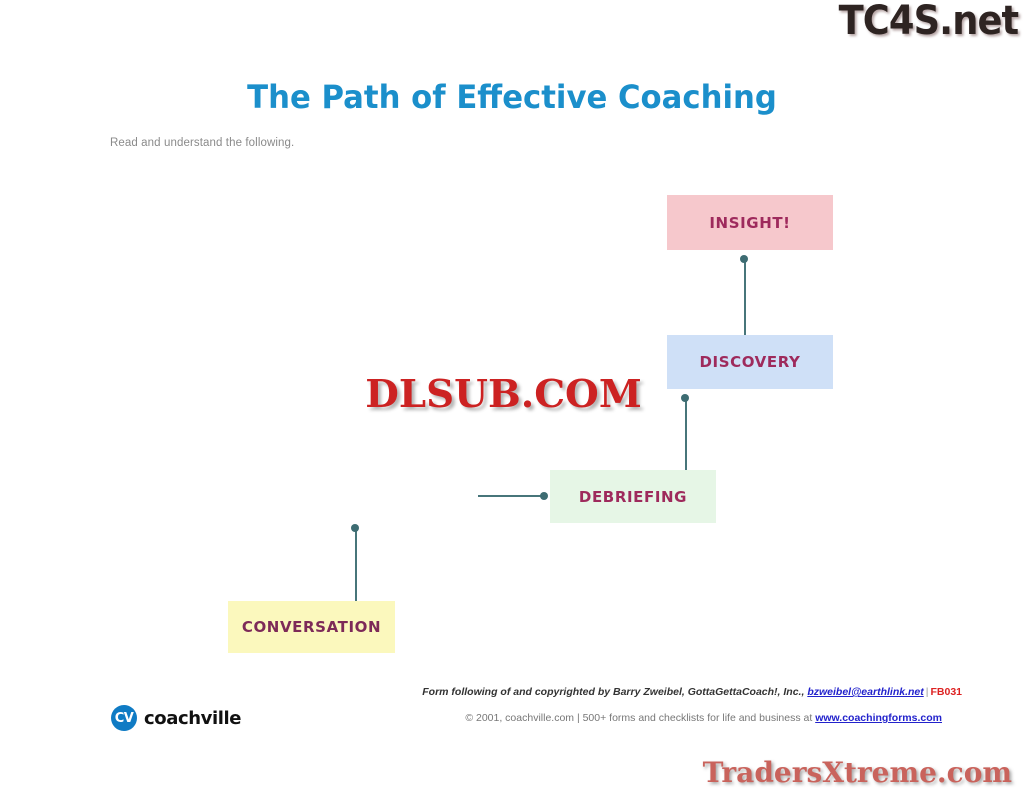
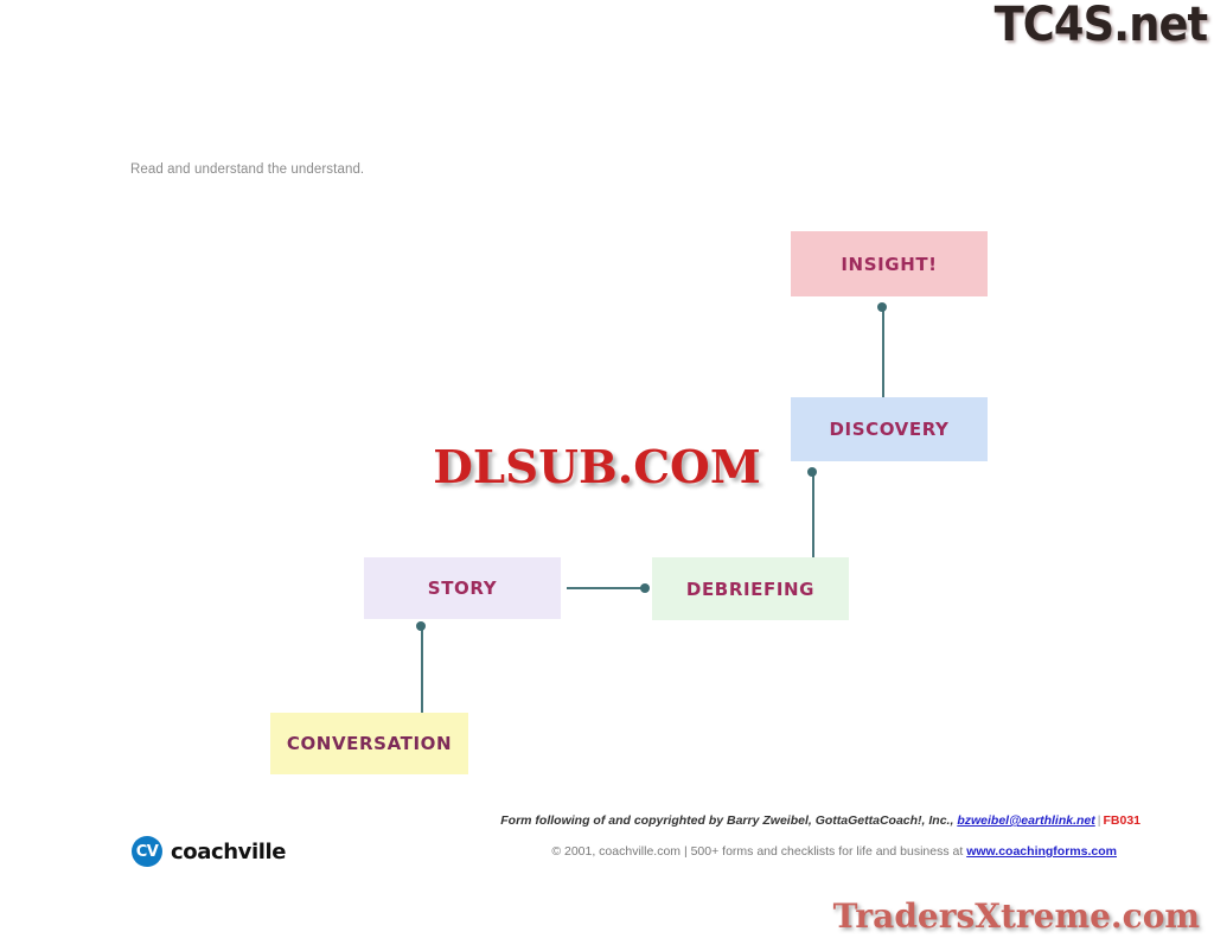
  TC4S.net
- The Path of Effective Coaching
- Read and understand the following.
+ Read and understand the understand.
  INSIGHT!
  DISCOVERY
  DEBRIEFING
+ STORY
  CONVERSATION
  DLSUB.COM
  Form following of and copyrighted by Barry Zweibel, GottaGettaCoach!, Inc., bzweibel@earthlink.net | FB031
  © 2001, coachville.com | 500+ forms and checklists for life and business at www.coachingforms.com
  CV
  coachville
  TradersXtreme.com
